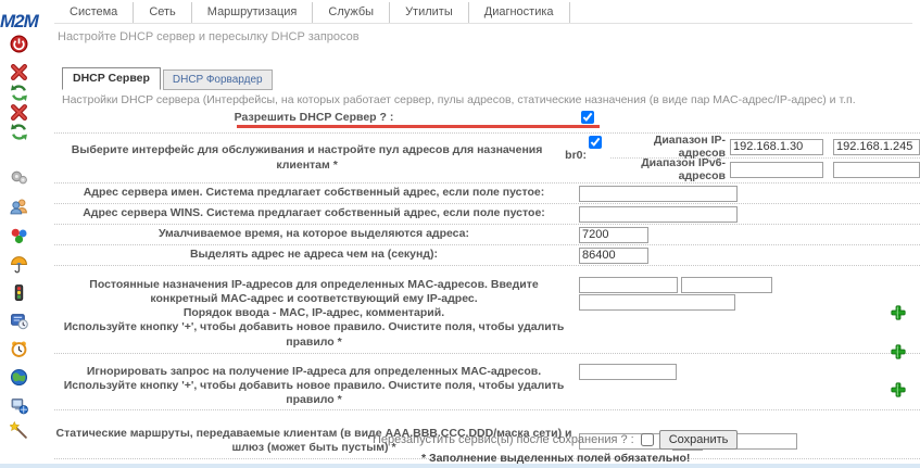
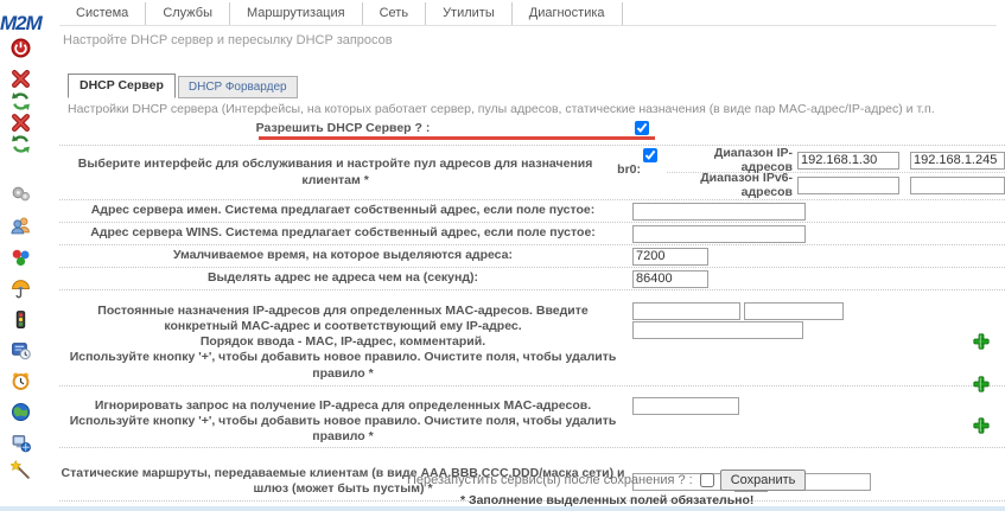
  M2M
  Система
- Сеть
+ Службы
  Маршрутизация
- Службы
+ Сеть
  Утилиты
  Диагностика
  Настройте DHCP сервер и пересылку DHCP запросов
  DHCP Сервер
  DHCP Форвардер
  Настройки DHCP сервера (Интерфейсы, на которых работает сервер, пулы адресов, статические назначения (в виде пар MAC-адрес/IP-адрес) и т.п.
  Разрешить DHCP Сервер ? :
  Выберите интерфейс для обслуживания и настройте пул адресов для назначения клиентам *
  br0:
  Диапазон IP-адресов
  192.168.1.30
  192.168.1.245
  Диапазон IPv6-адресов
  Адрес сервера имен. Система предлагает собственный адрес, если поле пустое:
  Адрес сервера WINS. Система предлагает собственный адрес, если поле пустое:
  Умалчиваемое время, на которое выделяются адреса:
  7200
  Выделять адрес не адреса чем на (секунд):
  86400
  Постоянные назначения IP-адресов для определенных MAC-адресов. Введите конкретный MAC-адрес и соответствующий ему IP-адрес.
  Порядок ввода - MAC, IP-адрес, комментарий.
  Используйте кнопку '+', чтобы добавить новое правило. Очистите поля, чтобы удалить правило *
  Игнорировать запрос на получение IP-адреса для определенных MAC-адресов.
  Используйте кнопку '+', чтобы добавить новое правило. Очистите поля, чтобы удалить правило *
  Статические маршруты, передаваемые клиентам (в виде AAA.BBB.CCC.DDD/маска сети) и шлюз (может быть пустым) *
  Перезапустить сервис(ы) после сохранения ? :
  Сохранить
  * Заполнение выделенных полей обязательно!
